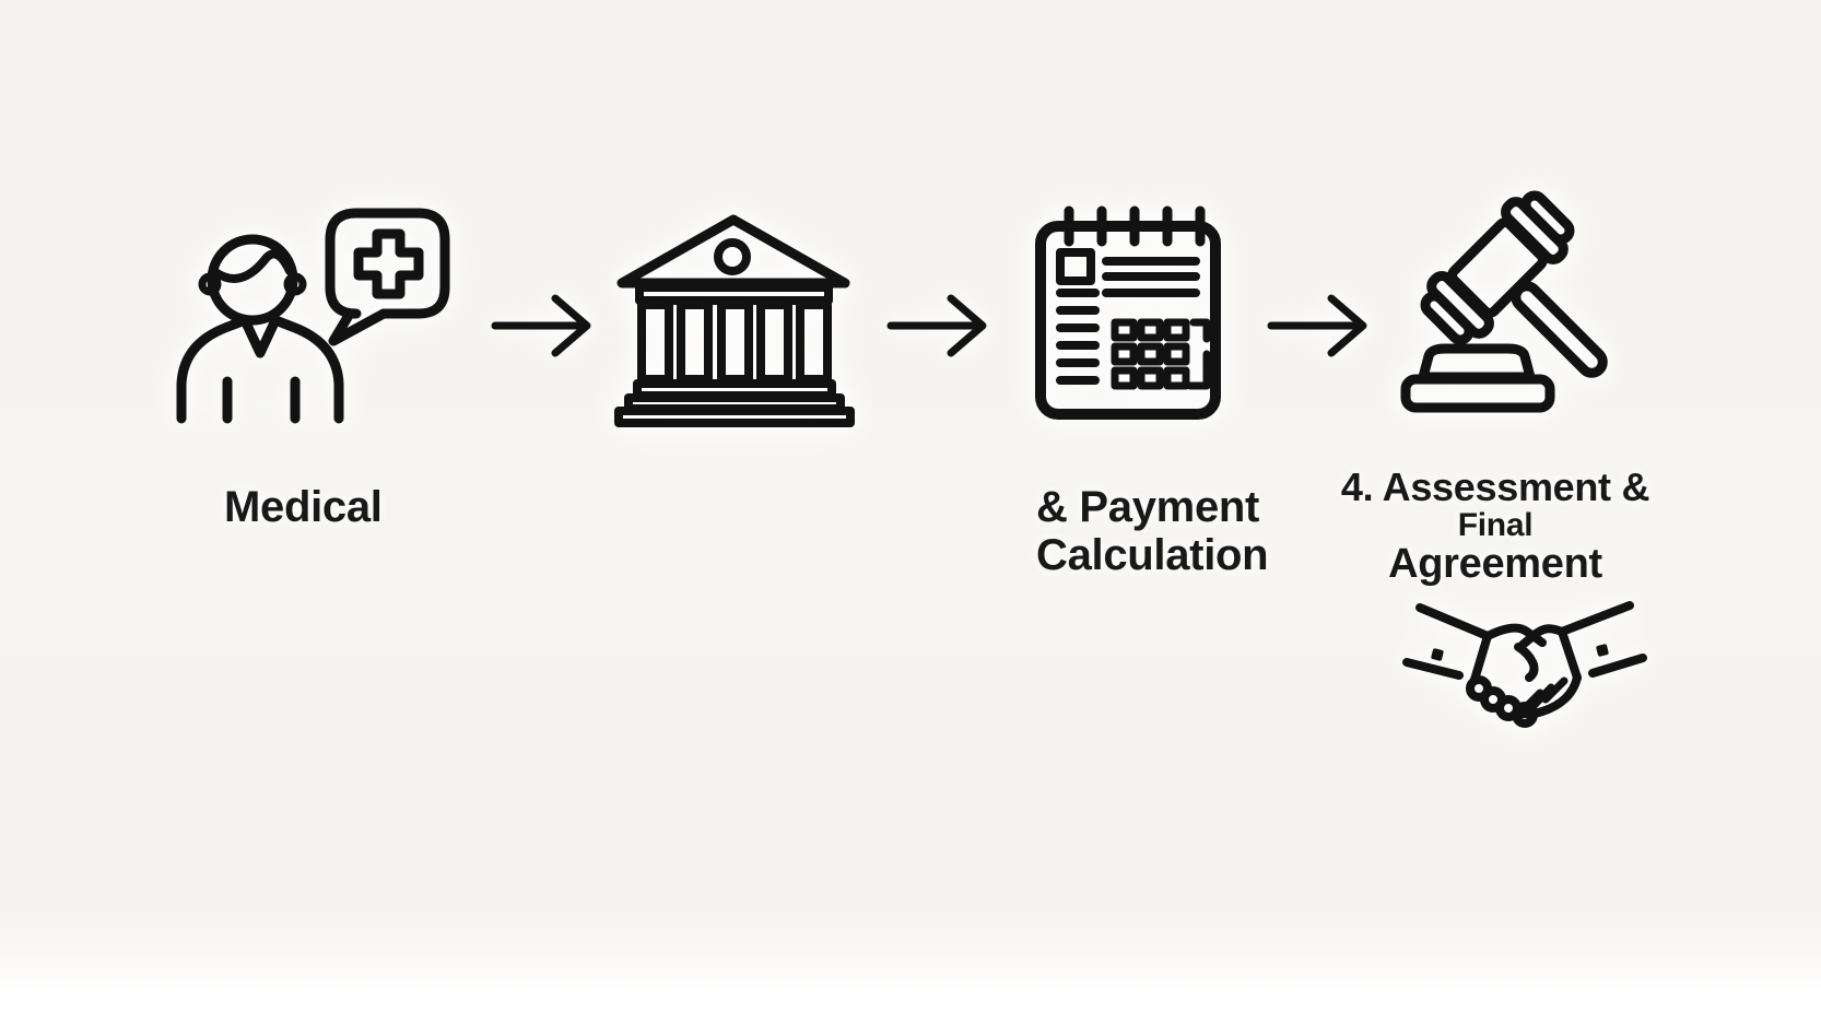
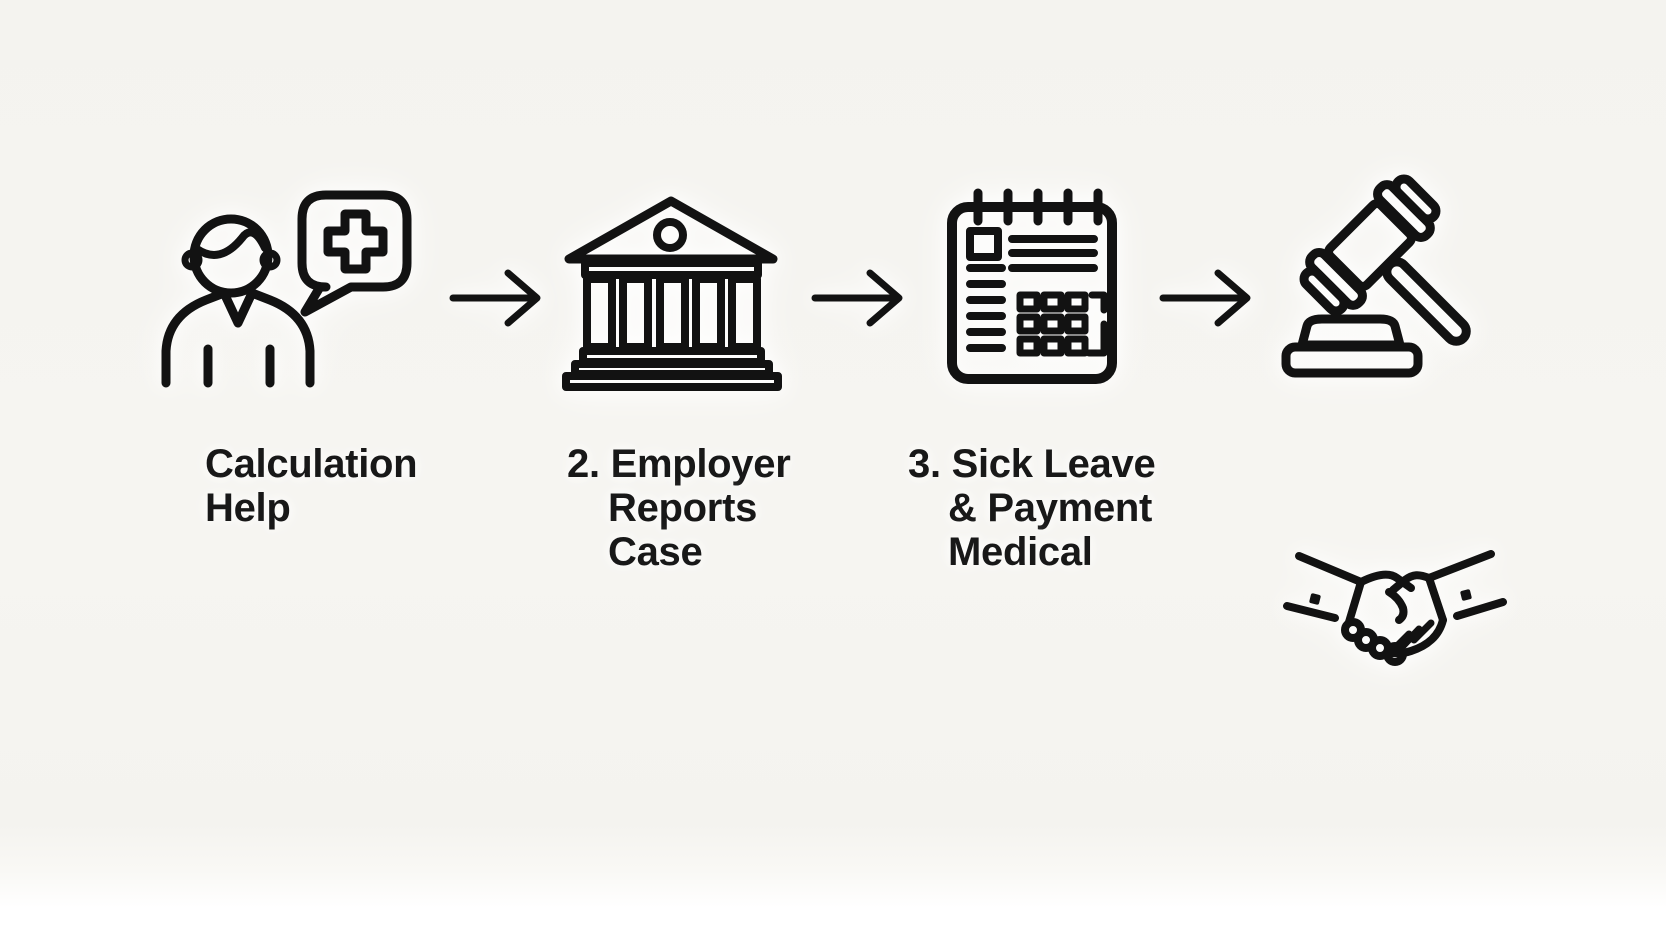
- Medical
+ Calculation
+ Help
+ 2. Employer
+ Reports
+ Case
+ 3. Sick Leave
  & Payment
- Calculation
+ Medical
- 4. Assessment &
- Final
- Agreement
